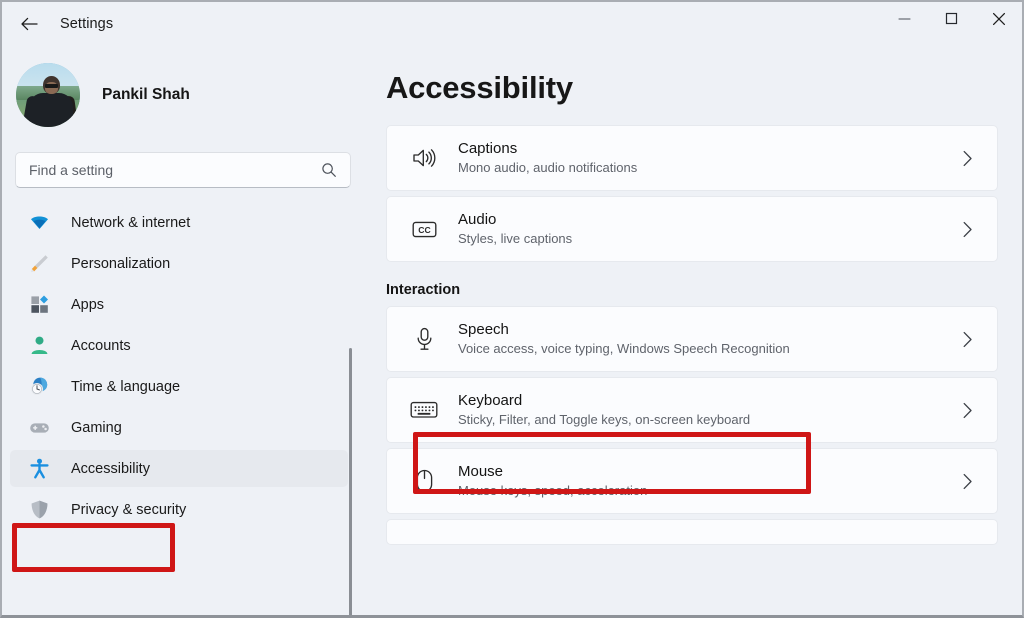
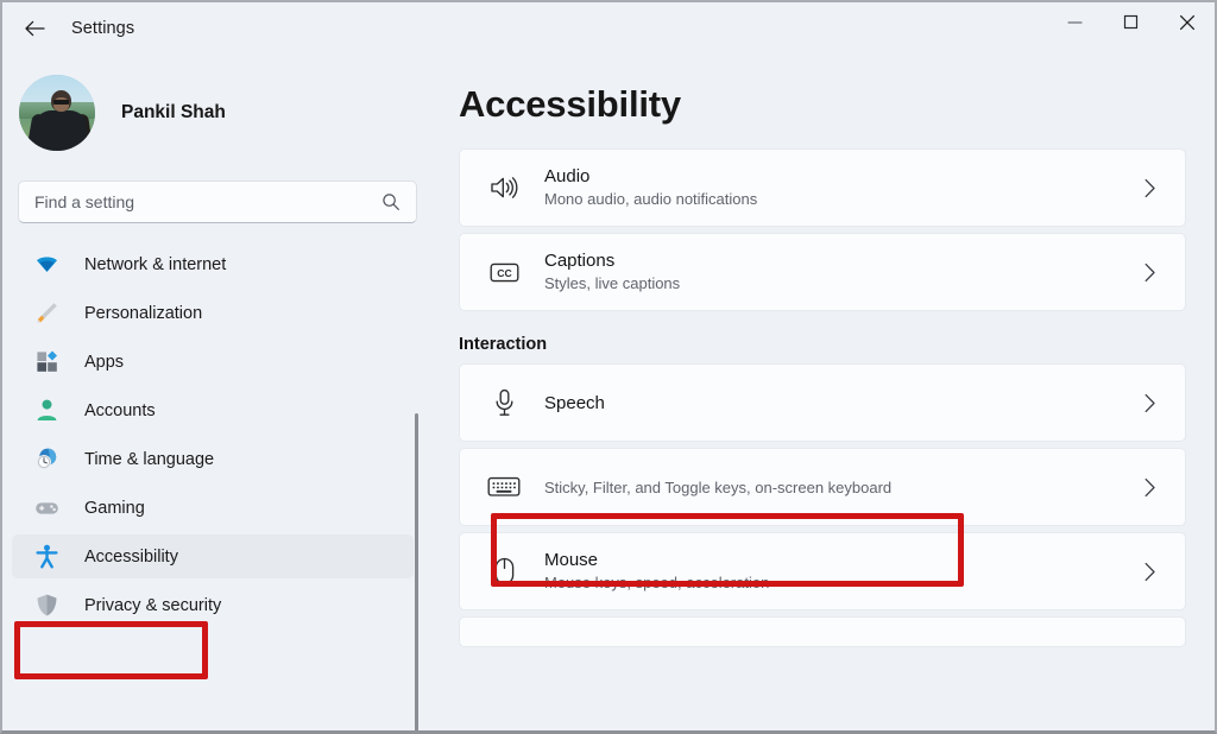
  Settings
  Pankil Shah
  Find a setting
  Network & internet
  Personalization
  Apps
  Accounts
  Time & language
  Gaming
  Accessibility
  Privacy & security
  Accessibility
- Captions
+ Audio
  Mono audio, audio notifications
  CC
- Audio
+ Captions
  Styles, live captions
  Interaction
  Speech
- Voice access, voice typing, Windows Speech Recognition
- Keyboard
  Sticky, Filter, and Toggle keys, on-screen keyboard
  Mouse
  Mouse keys, speed, acceleration
